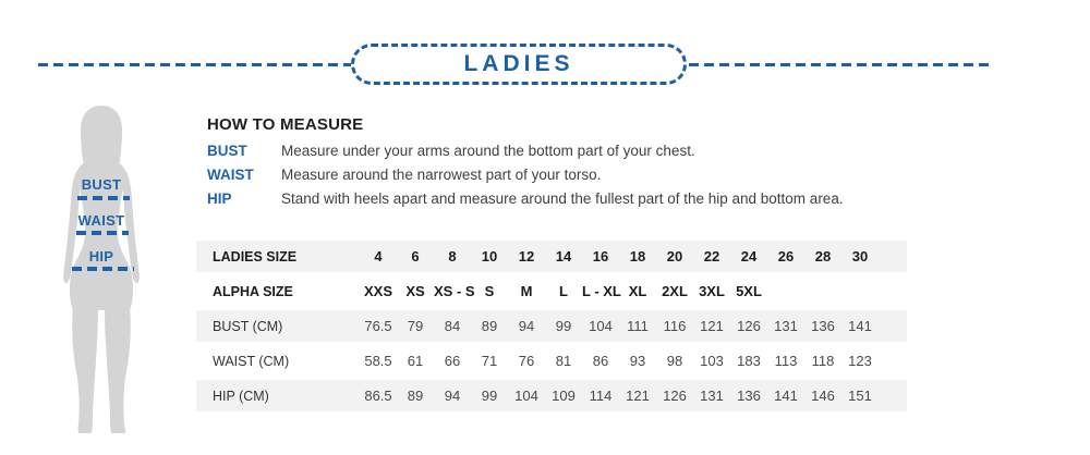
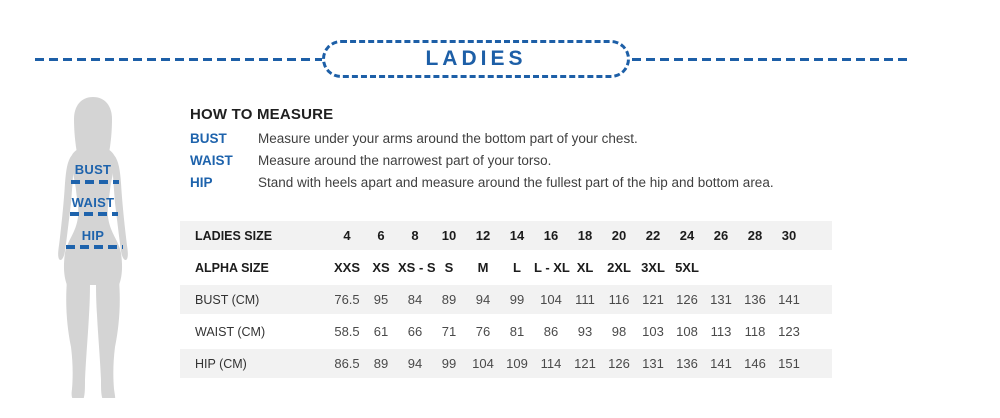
  LADIES
  BUST
  WAIST
  HIP
  HOW TO MEASURE
  BUST
  Measure under your arms around the bottom part of your chest.
  WAIST
  Measure around the narrowest part of your torso.
  HIP
  Stand with heels apart and measure around the fullest part of the hip and bottom area.
  LADIES SIZE	4	6	8	10	12	14	16	18	20	22	24	26	28	30
  ALPHA SIZE	XXS	XS	XS - S	S	M	L	L - XL	XL	2XL	3XL	5XL
- BUST (CM)	76.5	79	84	89	94	99	104	111	116	121	126	131	136	141
+ BUST (CM)	76.5	95	84	89	94	99	104	111	116	121	126	131	136	141
- WAIST (CM)	58.5	61	66	71	76	81	86	93	98	103	183	113	118	123
+ WAIST (CM)	58.5	61	66	71	76	81	86	93	98	103	108	113	118	123
  HIP (CM)	86.5	89	94	99	104	109	114	121	126	131	136	141	146	151
